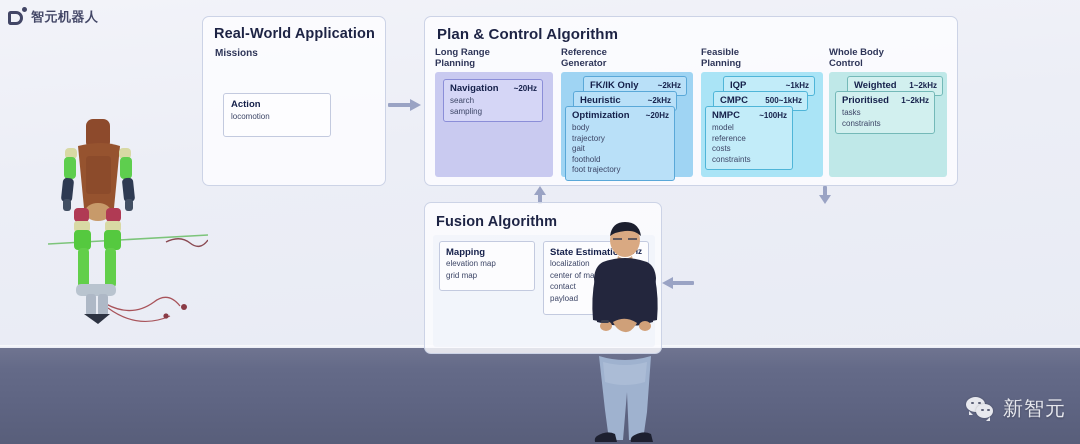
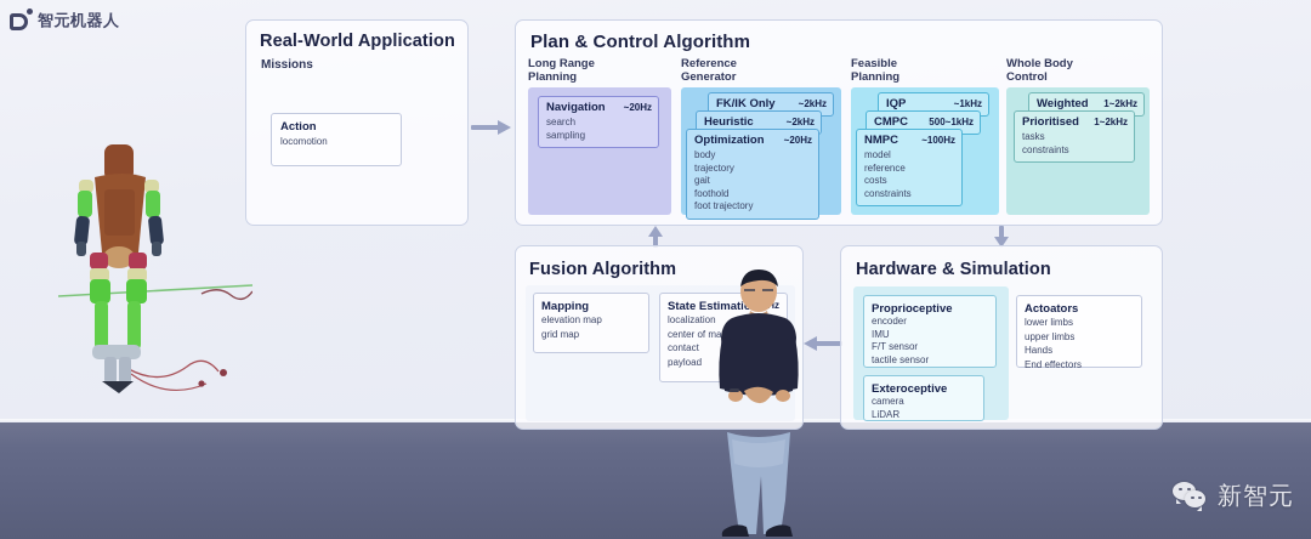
  智元机器人
  Real-World Application
  Missions
  Action
  locomotion
  Plan & Control Algorithm
  Long Range
  Planning
  Navigation
  ~20Hz
  search
  sampling
  Reference
  Generator
  FK/IK Only
  ~2kHz
  Heuristic
  ~2kHz
  Optimization
  ~20Hz
  body
  trajectory
  gait
  foothold
  foot trajectory
  Feasible
  Planning
  IQP
  ~1kHz
  CMPC
  500~1kHz
  NMPC
  ~100Hz
  model
  reference
  costs
  constraints
  Whole Body
  Control
  Weighted
  1~2kHz
  Prioritised
  1~2kHz
  tasks
  constraints
  Fusion Algorithm
  Mapping
  elevation map
  grid map
  State Estimati
  localization
  center of ma
  contact
  payload
+ Hardware & Simulation
+ Proprioceptive
+ encoder
+ IMU
+ F/T sensor
+ tactile sensor
+ Exteroceptive
+ camera
+ LiDAR
+ Actoators
+ lower limbs
+ upper limbs
+ Hands
+ End effectors
  新智元
